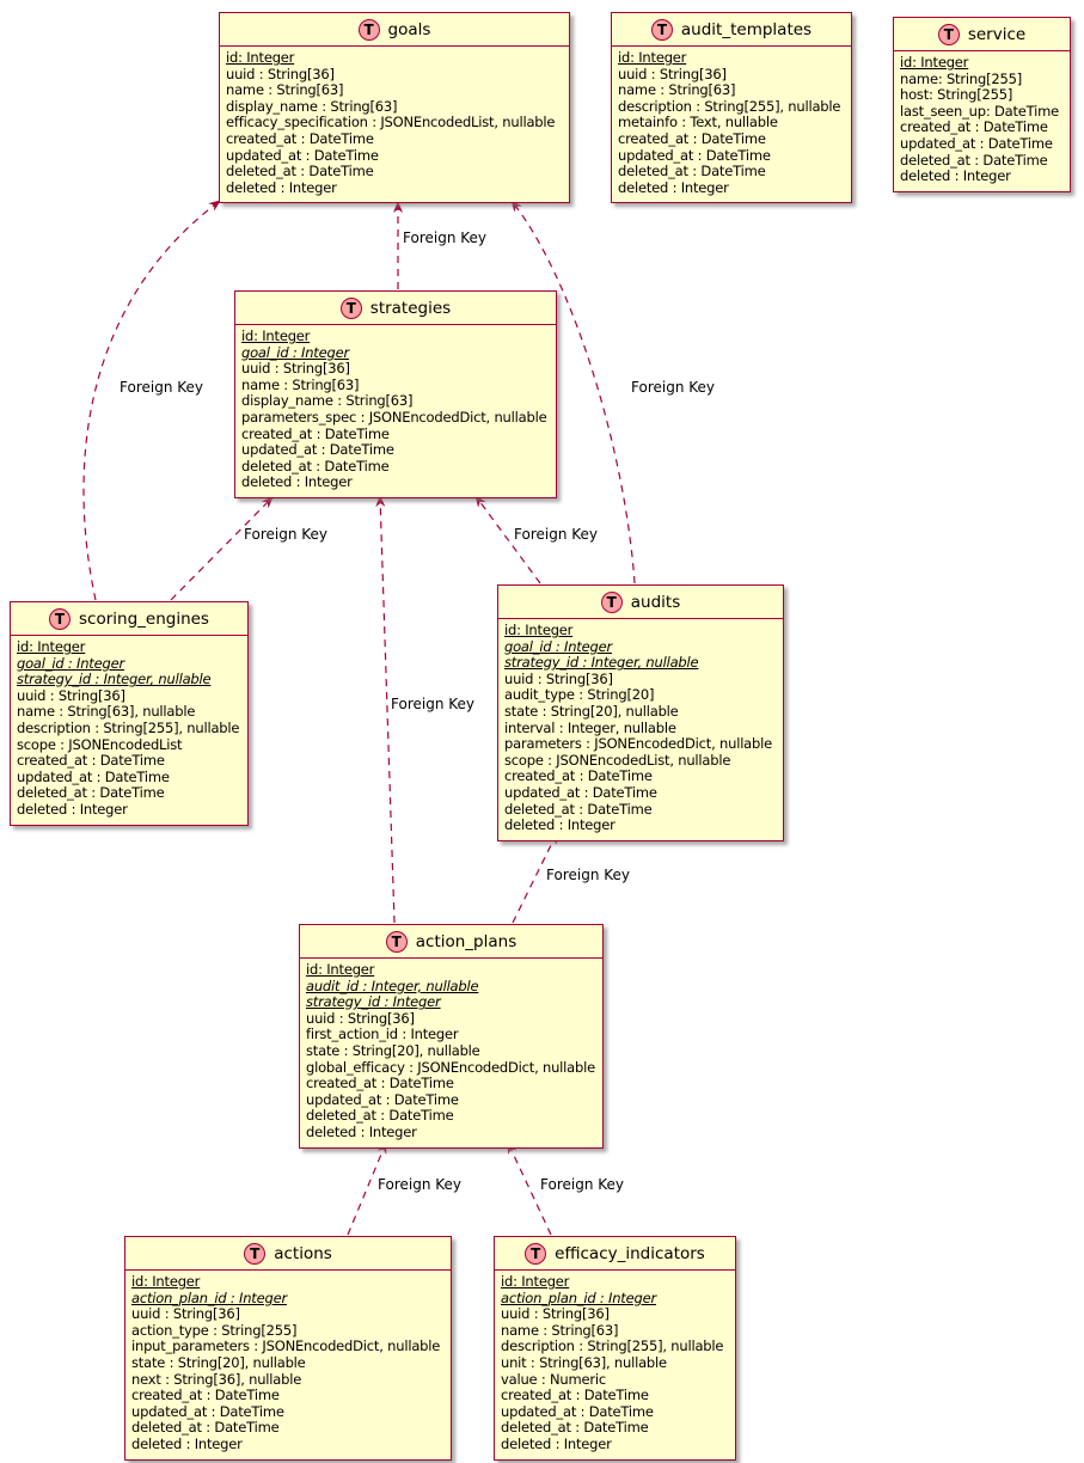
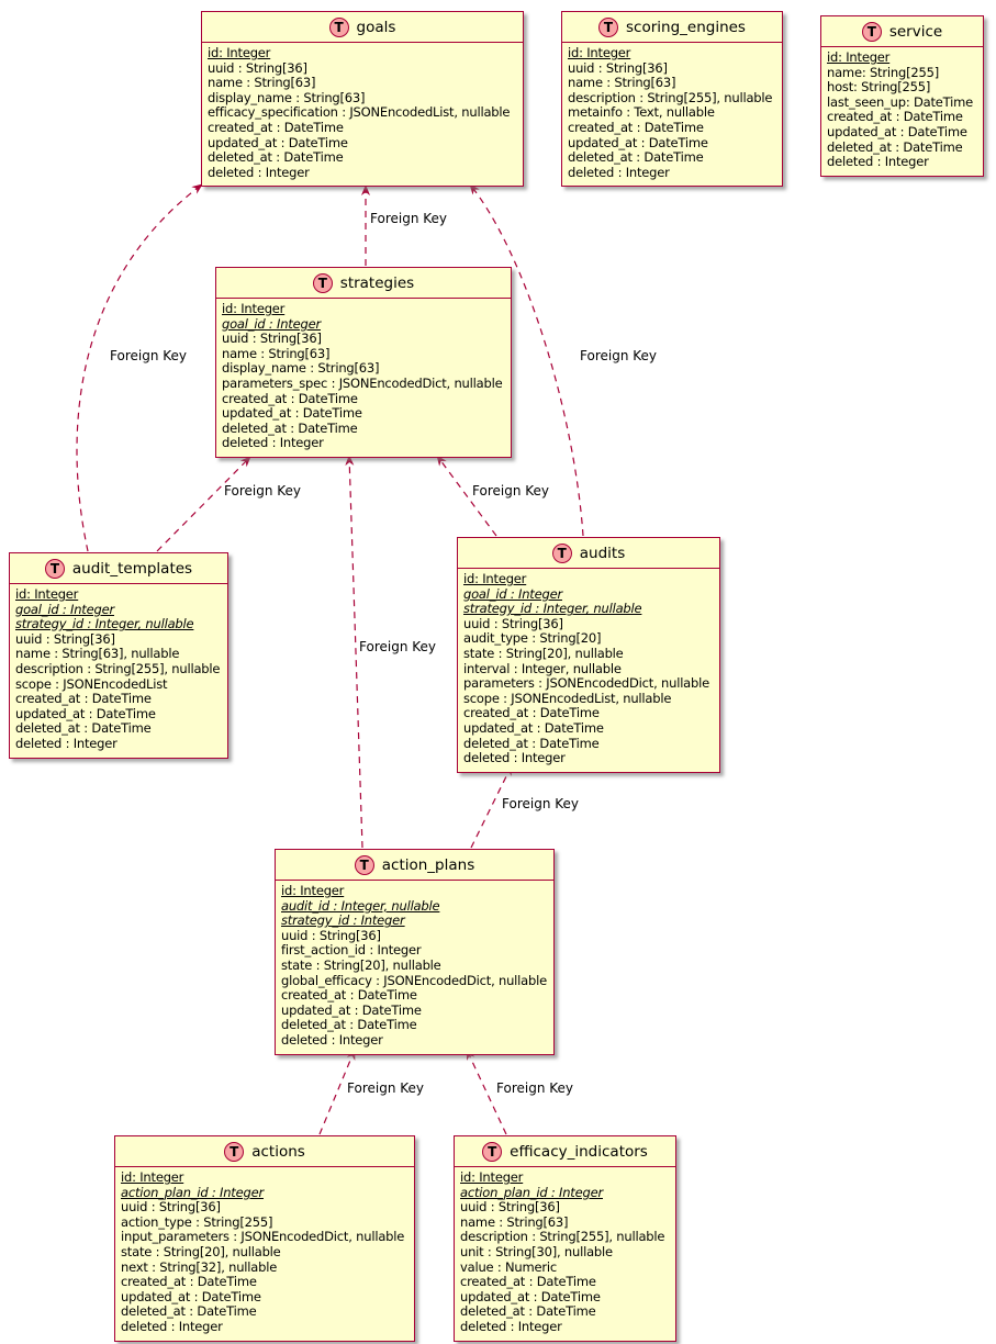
  Foreign Key
  Foreign Key
  Foreign Key
  Foreign Key
  Foreign Key
  Foreign Key
  Foreign Key
  Foreign Key
  Foreign Key
  T
  goals
  id: Integer
  uuid : String[36]
  name : String[63]
  display_name : String[63]
  efficacy_specification : JSONEncodedList, nullable
  created_at : DateTime
  updated_at : DateTime
  deleted_at : DateTime
  deleted : Integer
  T
- audit_templates
+ scoring_engines
  id: Integer
  uuid : String[36]
  name : String[63]
  description : String[255], nullable
  metainfo : Text, nullable
  created_at : DateTime
  updated_at : DateTime
  deleted_at : DateTime
  deleted : Integer
  T
  service
  id: Integer
  name: String[255]
  host: String[255]
  last_seen_up: DateTime
  created_at : DateTime
  updated_at : DateTime
  deleted_at : DateTime
  deleted : Integer
  T
  strategies
  id: Integer
  goal_id : Integer
  uuid : String[36]
  name : String[63]
  display_name : String[63]
  parameters_spec : JSONEncodedDict, nullable
  created_at : DateTime
  updated_at : DateTime
  deleted_at : DateTime
  deleted : Integer
  T
- scoring_engines
+ audit_templates
  id: Integer
  goal_id : Integer
  strategy_id : Integer, nullable
  uuid : String[36]
  name : String[63], nullable
  description : String[255], nullable
  scope : JSONEncodedList
  created_at : DateTime
  updated_at : DateTime
  deleted_at : DateTime
  deleted : Integer
  T
  audits
  id: Integer
  goal_id : Integer
  strategy_id : Integer, nullable
  uuid : String[36]
  audit_type : String[20]
  state : String[20], nullable
  interval : Integer, nullable
  parameters : JSONEncodedDict, nullable
  scope : JSONEncodedList, nullable
  created_at : DateTime
  updated_at : DateTime
  deleted_at : DateTime
  deleted : Integer
  T
  action_plans
  id: Integer
  audit_id : Integer, nullable
  strategy_id : Integer
  uuid : String[36]
  first_action_id : Integer
  state : String[20], nullable
  global_efficacy : JSONEncodedDict, nullable
  created_at : DateTime
  updated_at : DateTime
  deleted_at : DateTime
  deleted : Integer
  T
  actions
  id: Integer
  action_plan_id : Integer
  uuid : String[36]
  action_type : String[255]
  input_parameters : JSONEncodedDict, nullable
  state : String[20], nullable
- next : String[36], nullable
+ next : String[32], nullable
  created_at : DateTime
  updated_at : DateTime
  deleted_at : DateTime
  deleted : Integer
  T
  efficacy_indicators
  id: Integer
  action_plan_id : Integer
  uuid : String[36]
  name : String[63]
  description : String[255], nullable
- unit : String[63], nullable
+ unit : String[30], nullable
  value : Numeric
  created_at : DateTime
  updated_at : DateTime
  deleted_at : DateTime
  deleted : Integer
